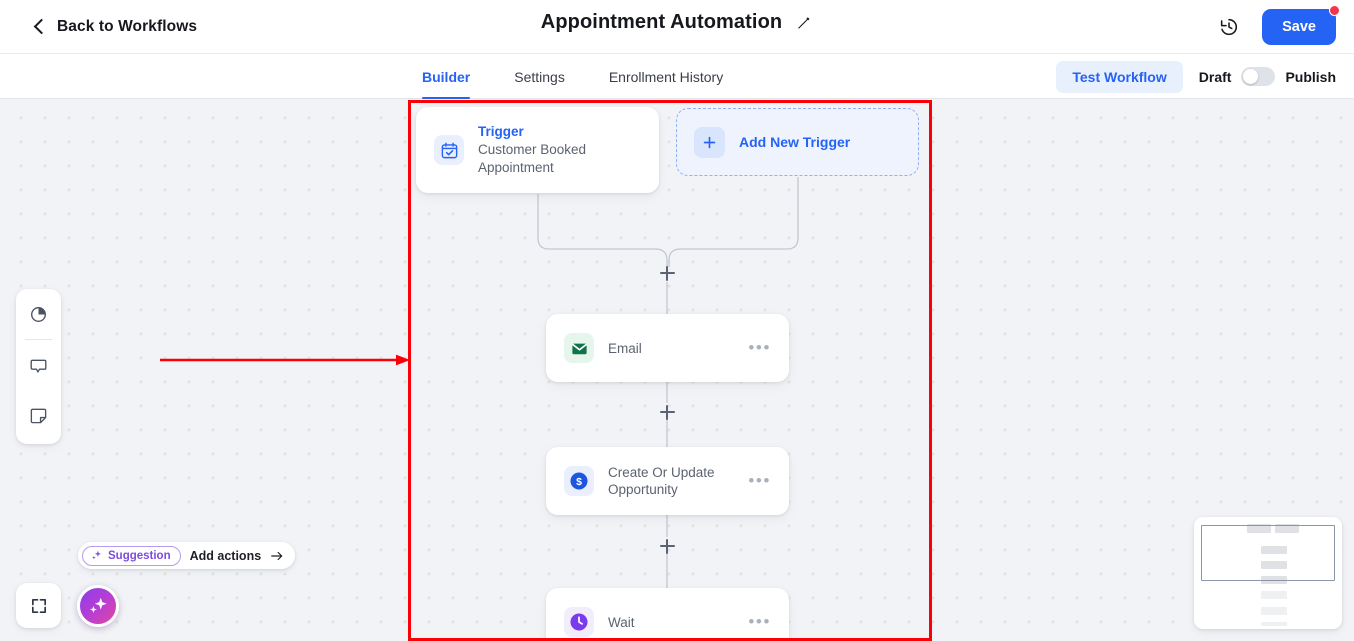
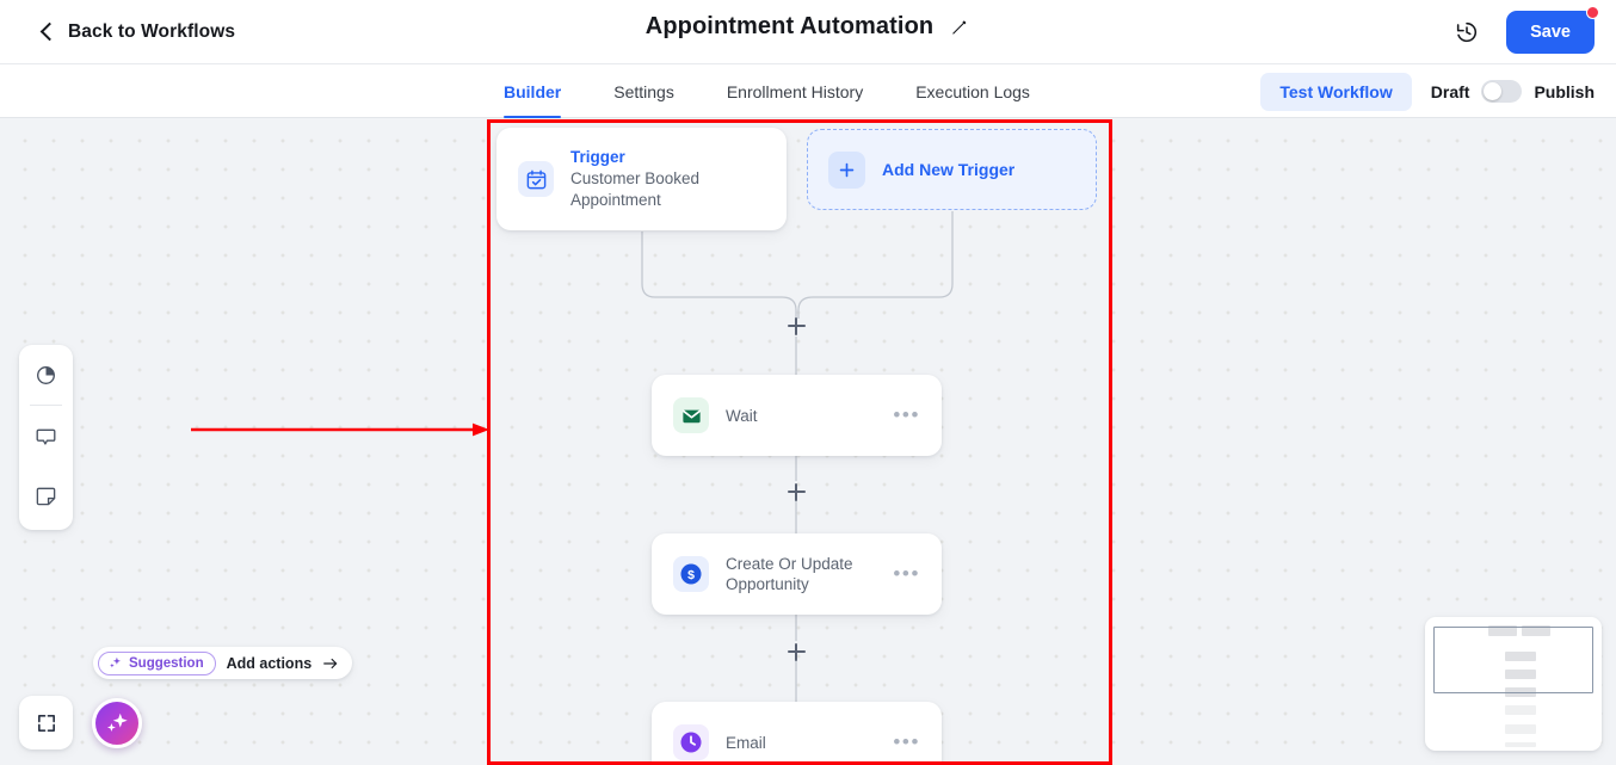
  Back to Workflows
  Appointment Automation
  Save
  Builder
  Settings
  Enrollment History
+ Execution Logs
  Test Workflow
  Draft
  Publish
  Trigger
  Customer Booked
  Appointment
  Add New Trigger
- Email
+ Wait
  •••
  $
  Create Or Update Opportunity
  •••
- Wait
+ Email
  •••
  Suggestion
  Add actions
